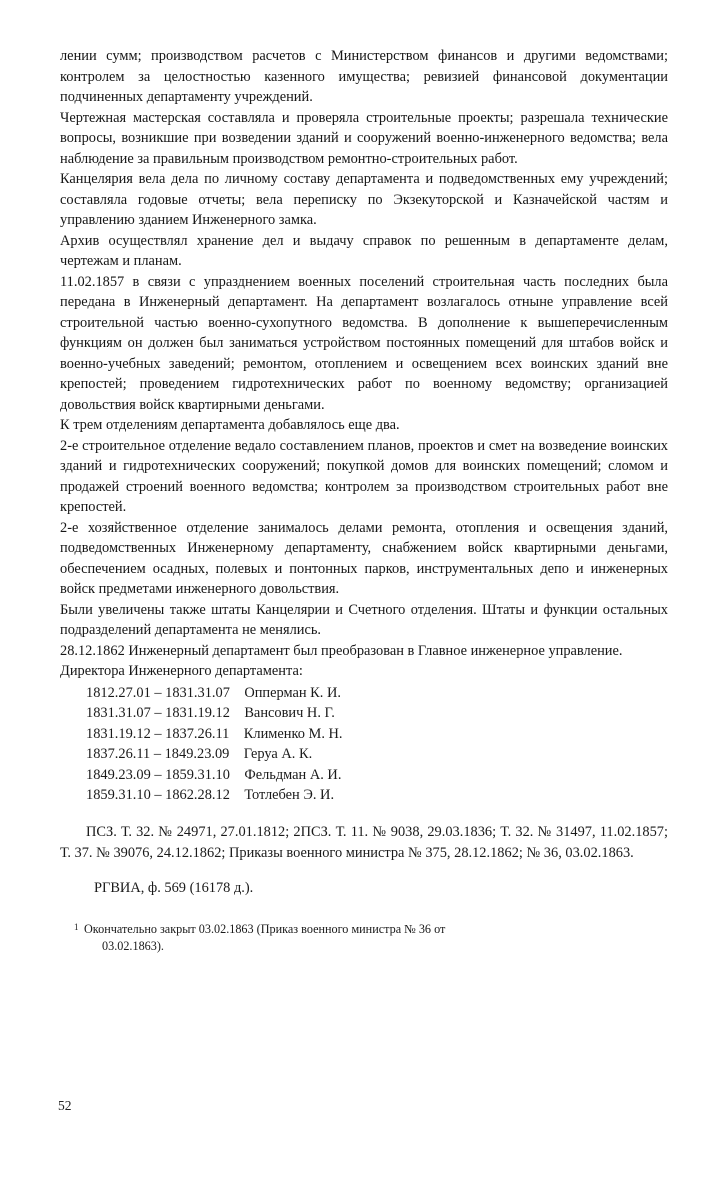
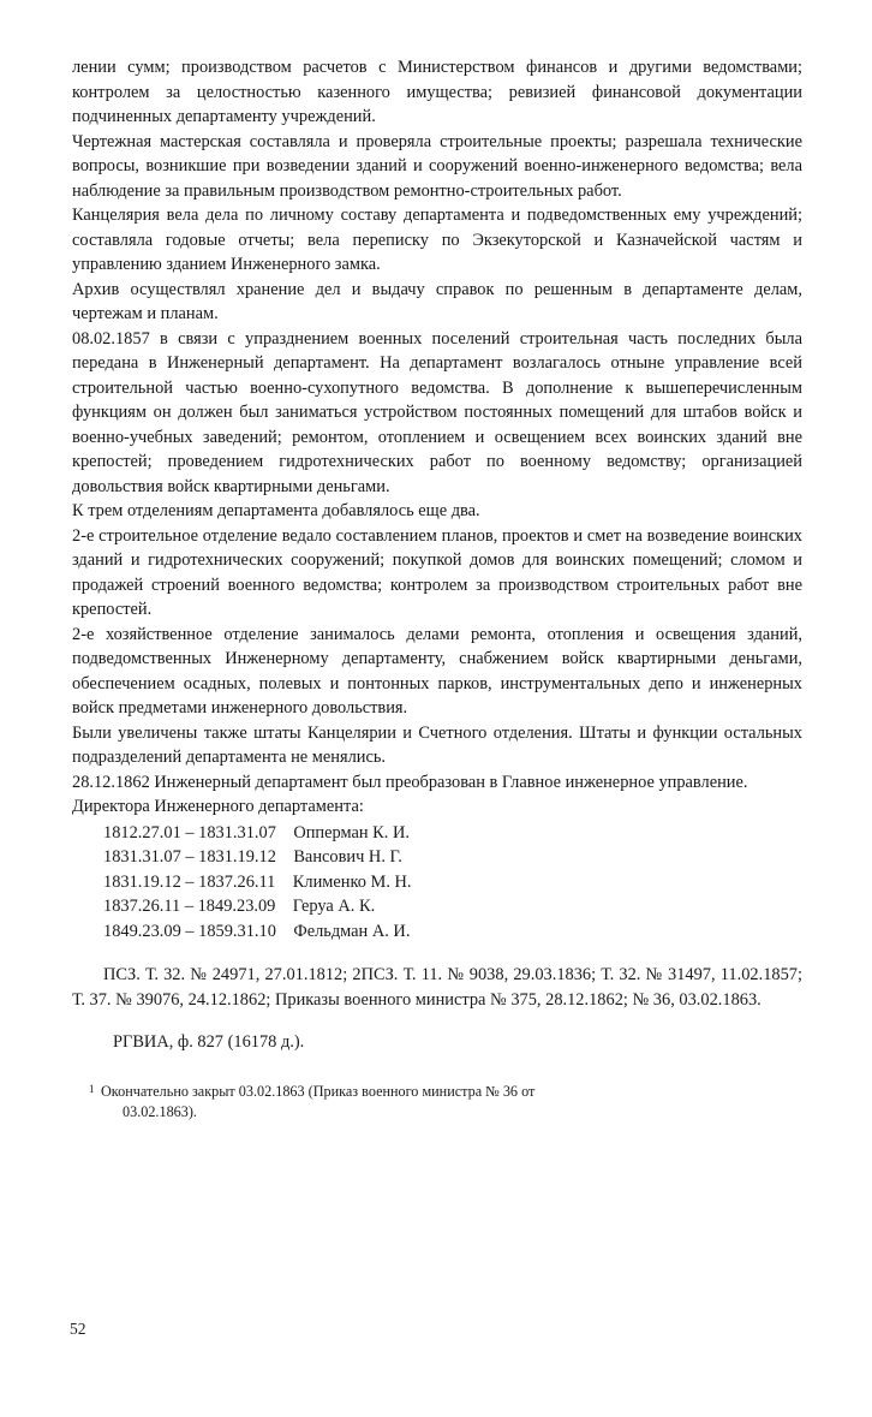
  лении сумм; производством расчетов с Министерством финансов и другими ведомствами; контролем за целостностью казенного имущества; ревизией финансовой документации подчиненных департаменту учреждений.
  Чертежная мастерская составляла и проверяла строительные проекты; разрешала технические вопросы, возникшие при возведении зданий и сооружений военно-инженерного ведомства; вела наблюдение за правильным производством ремонтно-строительных работ.
  Канцелярия вела дела по личному составу департамента и подведомственных ему учреждений; составляла годовые отчеты; вела переписку по Экзекуторской и Казначейской частям и управлению зданием Инженерного замка.
  Архив осуществлял хранение дел и выдачу справок по решенным в департаменте делам, чертежам и планам.
- 11.02.1857 в связи с упразднением военных поселений строительная часть последних была передана в Инженерный департамент. На департамент возлагалось отныне управление всей строительной частью военно-сухопутного ведомства. В дополнение к вышеперечисленным функциям он должен был заниматься устройством постоянных помещений для штабов войск и военно-учебных заведений; ремонтом, отоплением и освещением всех воинских зданий вне крепостей; проведением гидротехнических работ по военному ведомству; организацией довольствия войск квартирными деньгами.
+ 08.02.1857 в связи с упразднением военных поселений строительная часть последних была передана в Инженерный департамент. На департамент возлагалось отныне управление всей строительной частью военно-сухопутного ведомства. В дополнение к вышеперечисленным функциям он должен был заниматься устройством постоянных помещений для штабов войск и военно-учебных заведений; ремонтом, отоплением и освещением всех воинских зданий вне крепостей; проведением гидротехнических работ по военному ведомству; организацией довольствия войск квартирными деньгами.
  К трем отделениям департамента добавлялось еще два.
  2-е строительное отделение ведало составлением планов, проектов и смет на возведение воинских зданий и гидротехнических сооружений; покупкой домов для воинских помещений; сломом и продажей строений военного ведомства; контролем за производством строительных работ вне крепостей.
  2-е хозяйственное отделение занималось делами ремонта, отопления и освещения зданий, подведомственных Инженерному департаменту, снабжением войск квартирными деньгами, обеспечением осадных, полевых и понтонных парков, инструментальных депо и инженерных войск предметами инженерного довольствия.
  Были увеличены также штаты Канцелярии и Счетного отделения. Штаты и функции остальных подразделений департамента не менялись.
  28.12.1862 Инженерный департамент был преобразован в Главное инженерное управление.
  Директора Инженерного департамента:
  1812.27.01 – 1831.31.07 Опперман К. И.
  1831.31.07 – 1831.19.12 Вансович Н. Г.
  1831.19.12 – 1837.26.11 Клименко М. Н.
  1837.26.11 – 1849.23.09 Геруа А. К.
  1849.23.09 – 1859.31.10 Фельдман А. И.
- 1859.31.10 – 1862.28.12 Тотлебен Э. И.
  ПСЗ. Т. 32. № 24971, 27.01.1812; 2ПСЗ. Т. 11. № 9038, 29.03.1836; Т. 32. № 31497, 11.02.1857; Т. 37. № 39076, 24.12.1862; Приказы военного министра № 375, 28.12.1862; № 36, 03.02.1863.
- РГВИА, ф. 569 (16178 д.).
+ РГВИА, ф. 827 (16178 д.).
  1
  Окончательно закрыт 03.02.1863 (Приказ военного министра № 36 от
  03.02.1863).
  52
